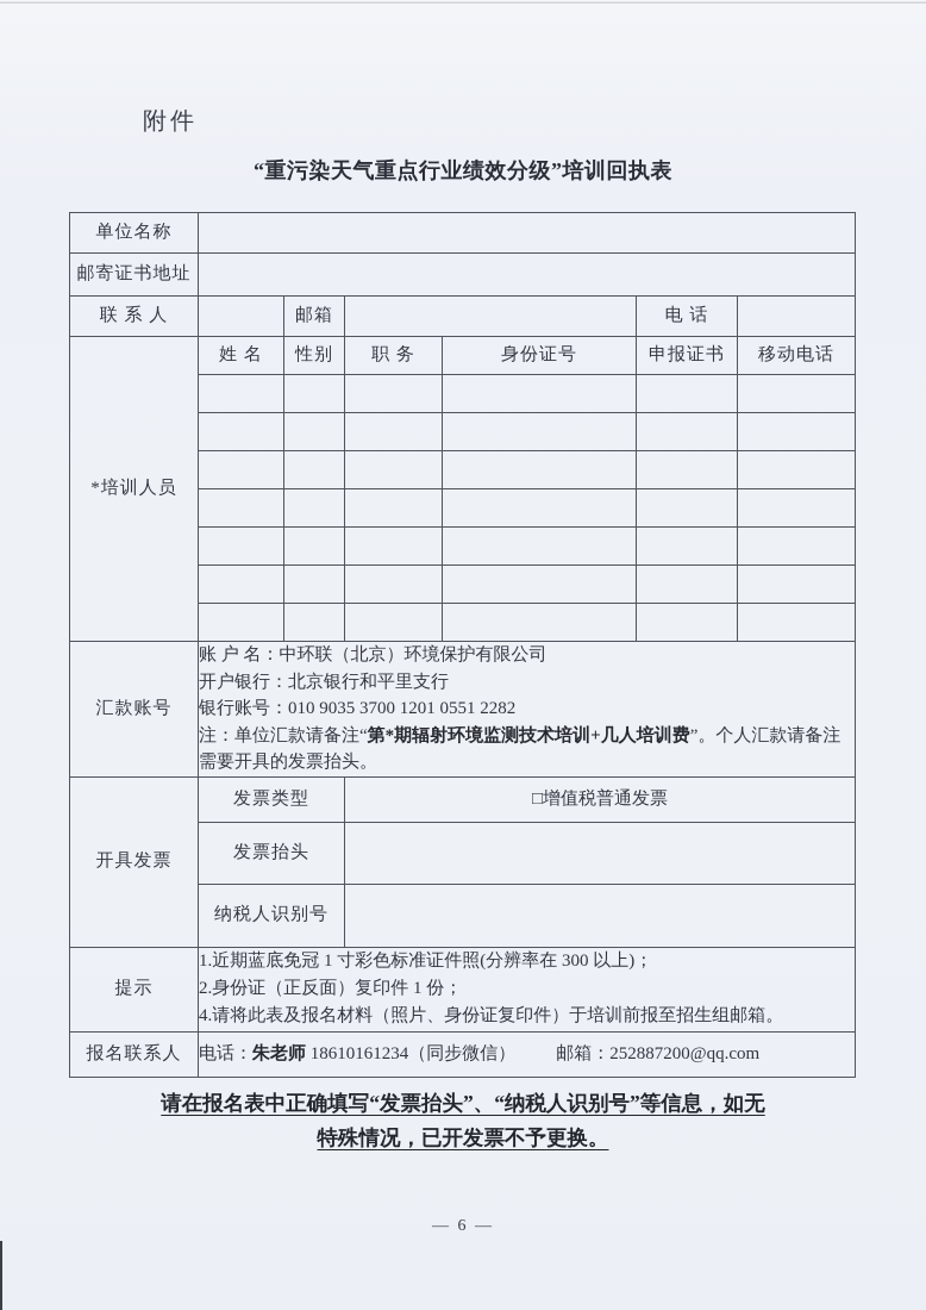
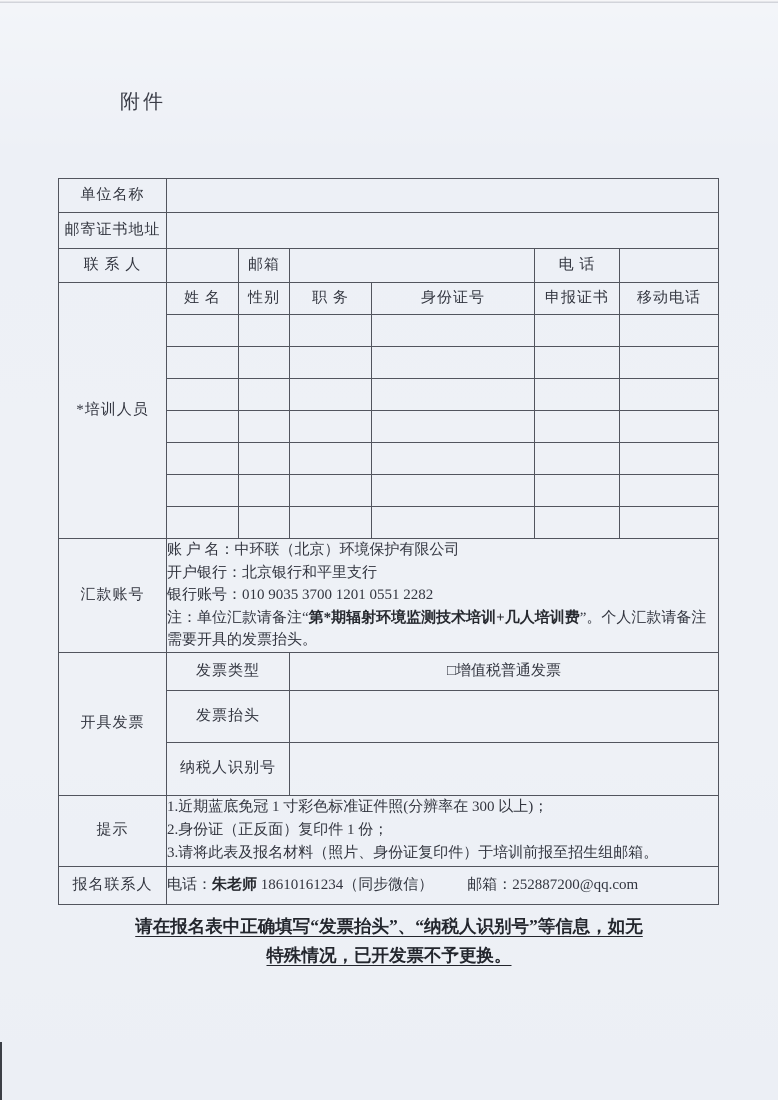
  附件
- “重污染天气重点行业绩效分级”培训回执表
  单位名称
  邮寄证书地址
  联 系 人		邮箱		电 话
  *培训人员	姓 名	性别	职 务	身份证号	申报证书	移动电话
  汇款账号	账 户 名：中环联（北京）环境保护有限公司 开户银行：北京银行和平里支行 银行账号：010 9035 3700 1201 0551 2282 注：单位汇款请备注“第*期辐射环境监测技术培训+几人培训费”。个人汇款请备注需要开具的发票抬头。
  开具发票	发票类型	□增值税普通发票
  发票抬头
  纳税人识别号
- 提示	1.近期蓝底免冠 1 寸彩色标准证件照(分辨率在 300 以上)； 2.身份证（正反面）复印件 1 份； 4.请将此表及报名材料（照片、身份证复印件）于培训前报至招生组邮箱。
+ 提示	1.近期蓝底免冠 1 寸彩色标准证件照(分辨率在 300 以上)； 2.身份证（正反面）复印件 1 份； 3.请将此表及报名材料（照片、身份证复印件）于培训前报至招生组邮箱。
  报名联系人	电话：朱老师 18610161234（同步微信） 邮箱：252887200@qq.com
  请在报名表中正确填写“发票抬头”、“纳税人识别号”等信息，如无
  特殊情况，已开发票不予更换。
- — 6 —
